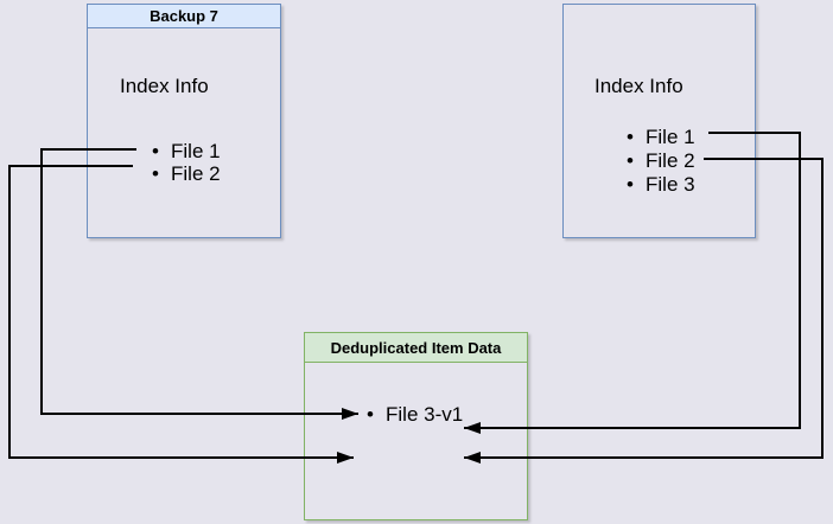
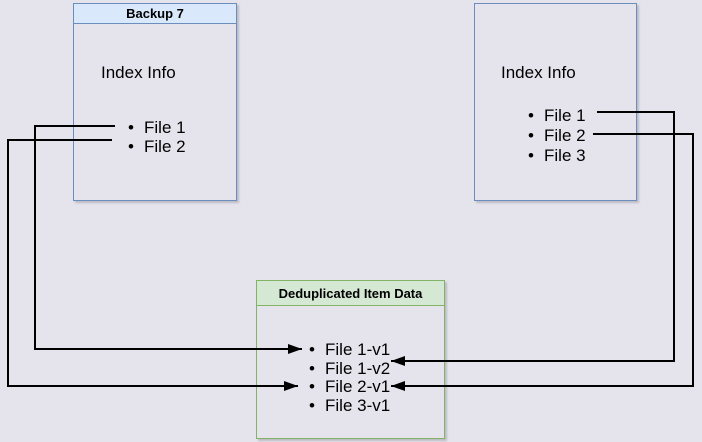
  Backup 7
  Index Info
  File 1
  File 2
  Index Info
  File 1
  File 2
  File 3
  Deduplicated Item Data
+ File 1-v1
+ File 1-v2
+ File 2-v1
  File 3-v1
